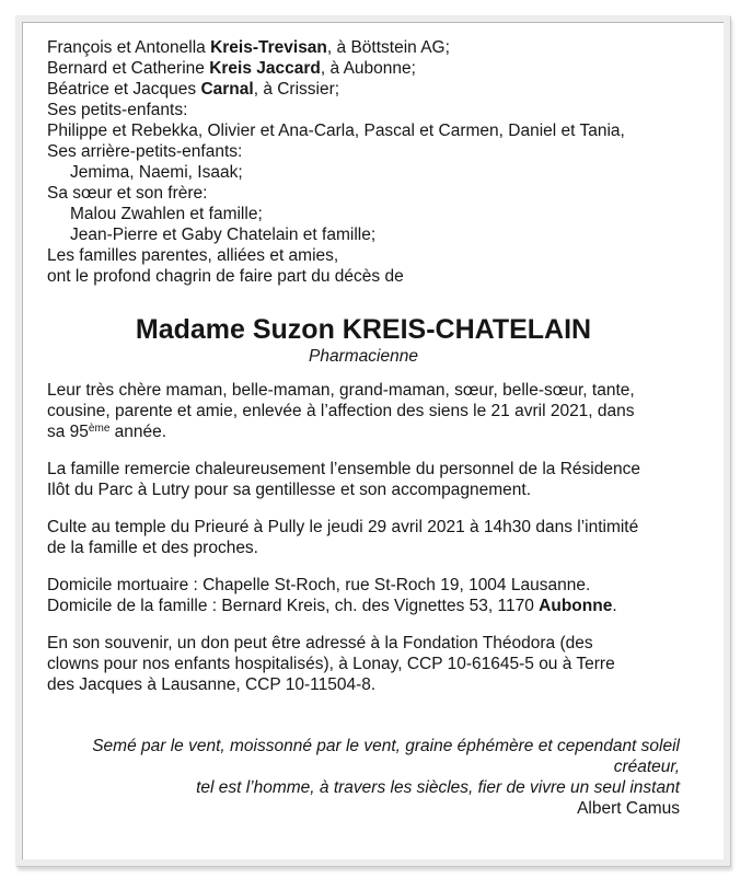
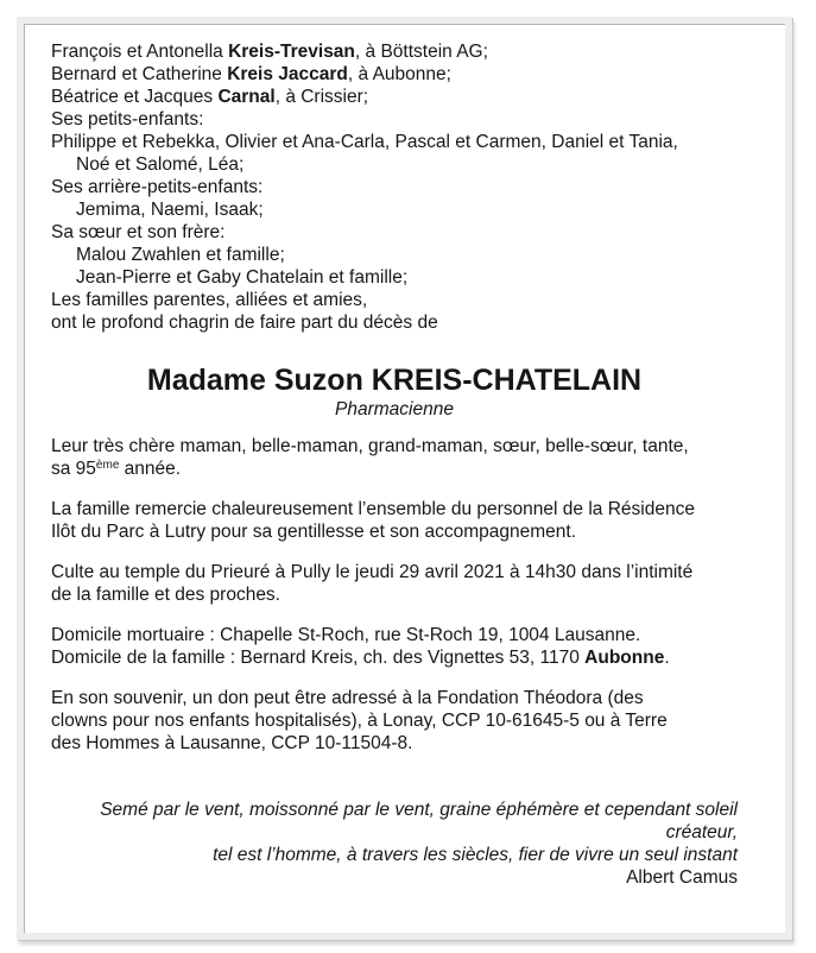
  François et Antonella Kreis-Trevisan, à Böttstein AG;
  Bernard et Catherine Kreis Jaccard, à Aubonne;
  Béatrice et Jacques Carnal, à Crissier;
  Ses petits-enfants:
  Philippe et Rebekka, Olivier et Ana-Carla, Pascal et Carmen, Daniel et Tania,
+ Noé et Salomé, Léa;
  Ses arrière-petits-enfants:
  Jemima, Naemi, Isaak;
  Sa sœur et son frère:
  Malou Zwahlen et famille;
  Jean-Pierre et Gaby Chatelain et famille;
  Les familles parentes, alliées et amies,
  ont le profond chagrin de faire part du décès de
  Madame Suzon KREIS-CHATELAIN
  Pharmacienne
  Leur très chère maman, belle-maman, grand-maman, sœur, belle-sœur, tante,
- cousine, parente et amie, enlevée à l’affection des siens le 21 avril 2021, dans
  sa 95ème année.
  La famille remercie chaleureusement l’ensemble du personnel de la Résidence
  Ilôt du Parc à Lutry pour sa gentillesse et son accompagnement.
  Culte au temple du Prieuré à Pully le jeudi 29 avril 2021 à 14h30 dans l’intimité
  de la famille et des proches.
  Domicile mortuaire : Chapelle St-Roch, rue St-Roch 19, 1004 Lausanne.
  Domicile de la famille : Bernard Kreis, ch. des Vignettes 53, 1170 Aubonne.
  En son souvenir, un don peut être adressé à la Fondation Théodora (des
  clowns pour nos enfants hospitalisés), à Lonay, CCP 10-61645-5 ou à Terre
- des Jacques à Lausanne, CCP 10-11504-8.
+ des Hommes à Lausanne, CCP 10-11504-8.
  Semé par le vent, moissonné par le vent, graine éphémère et cependant soleil
  créateur,
  tel est l’homme, à travers les siècles, fier de vivre un seul instant
  Albert Camus
